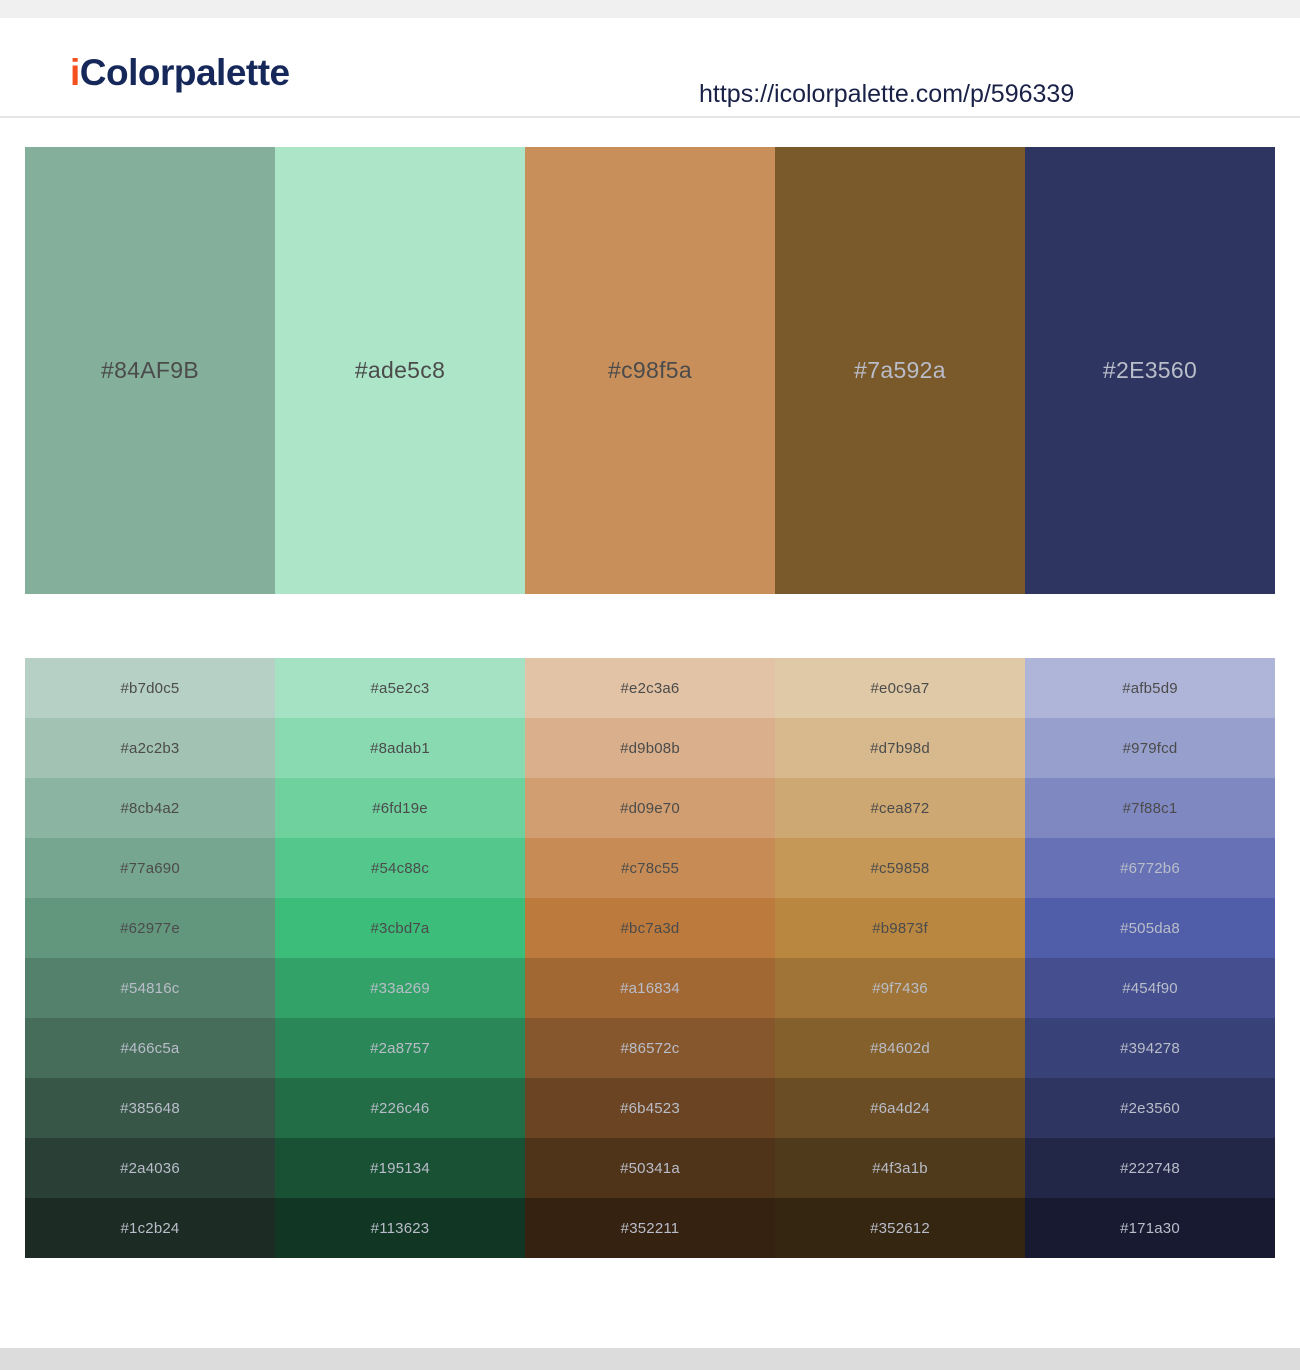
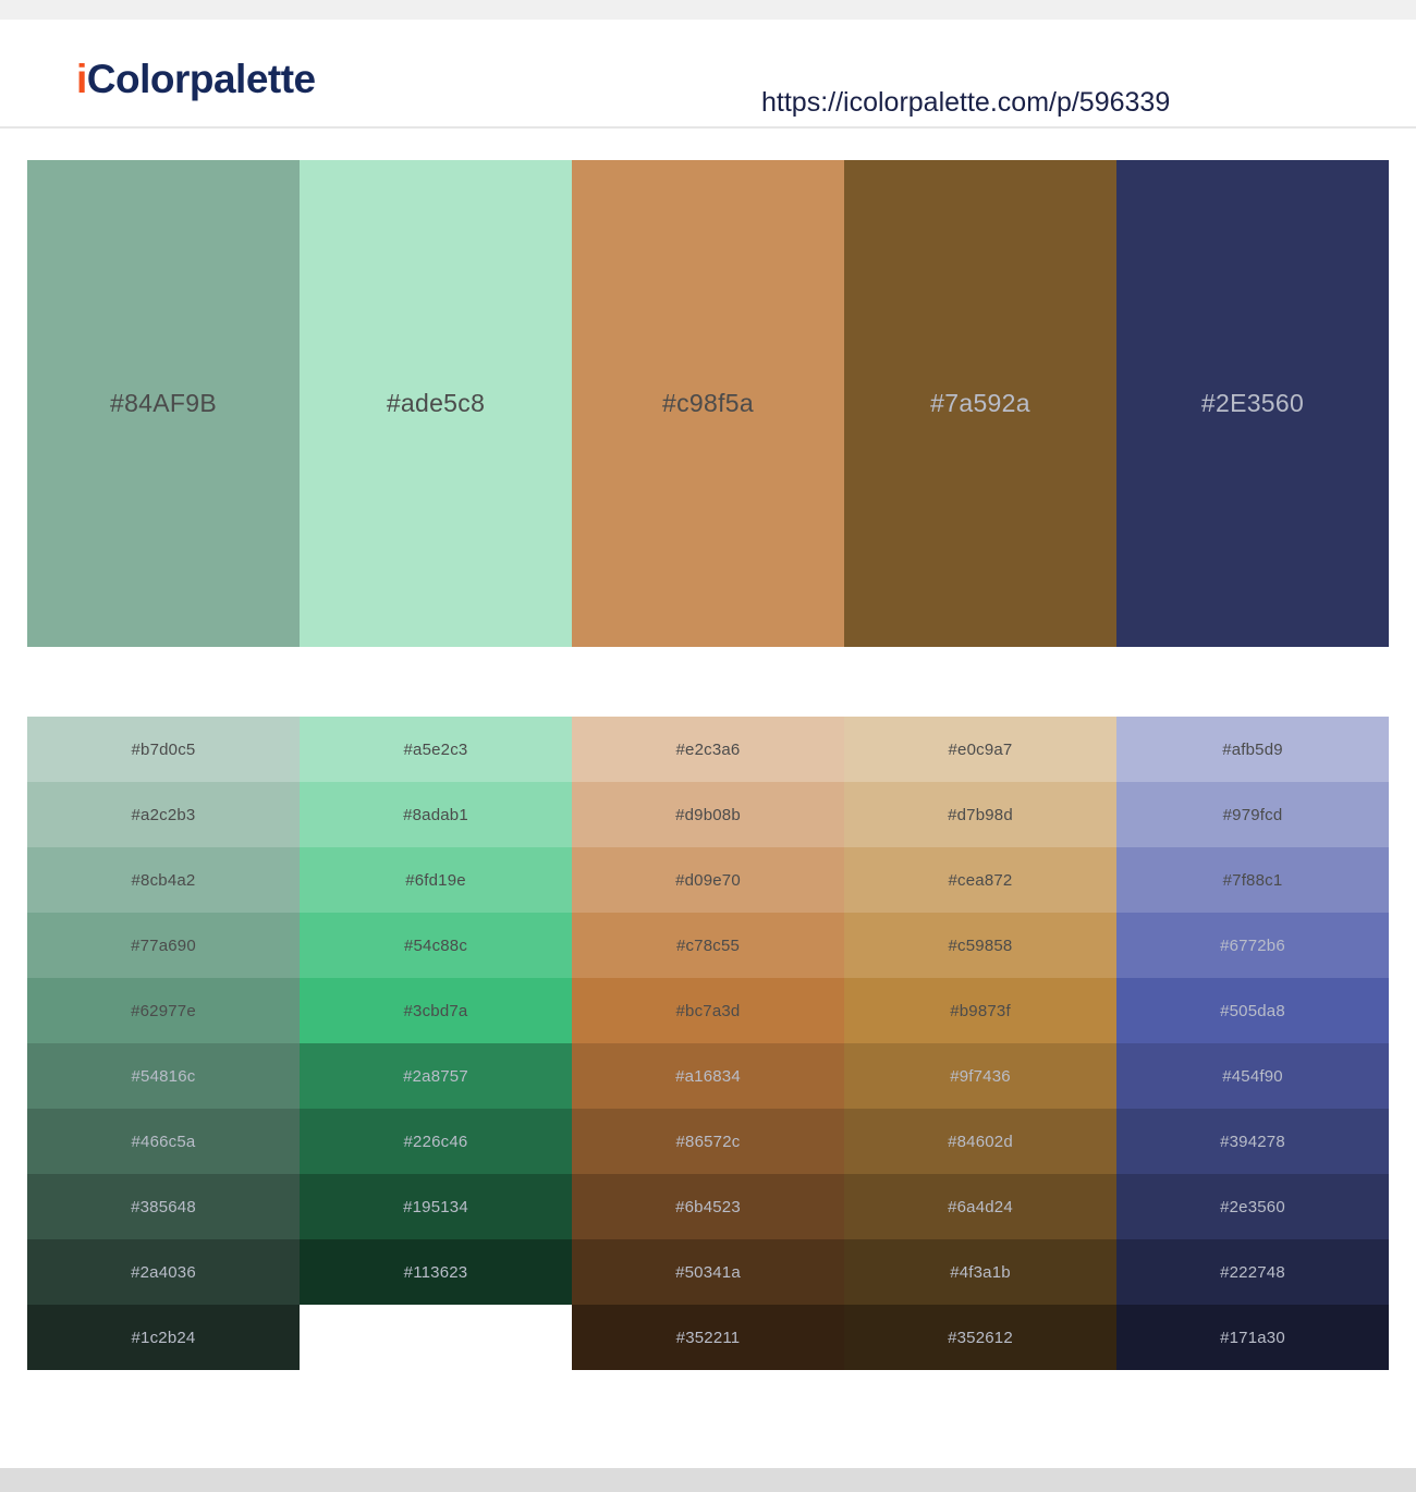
  iColorpalette
  https://icolorpalette.com/p/596339
  #84AF9B
  #ade5c8
  #c98f5a
  #7a592a
  #2E3560
  #b7d0c5
  #a2c2b3
  #8cb4a2
  #77a690
  #62977e
  #54816c
  #466c5a
  #385648
  #2a4036
  #1c2b24
  #a5e2c3
  #8adab1
  #6fd19e
  #54c88c
  #3cbd7a
- #33a269
  #2a8757
  #226c46
  #195134
  #113623
  #e2c3a6
  #d9b08b
  #d09e70
  #c78c55
  #bc7a3d
  #a16834
  #86572c
  #6b4523
  #50341a
  #352211
  #e0c9a7
  #d7b98d
  #cea872
  #c59858
  #b9873f
  #9f7436
  #84602d
  #6a4d24
  #4f3a1b
  #352612
  #afb5d9
  #979fcd
  #7f88c1
  #6772b6
  #505da8
  #454f90
  #394278
  #2e3560
  #222748
  #171a30
